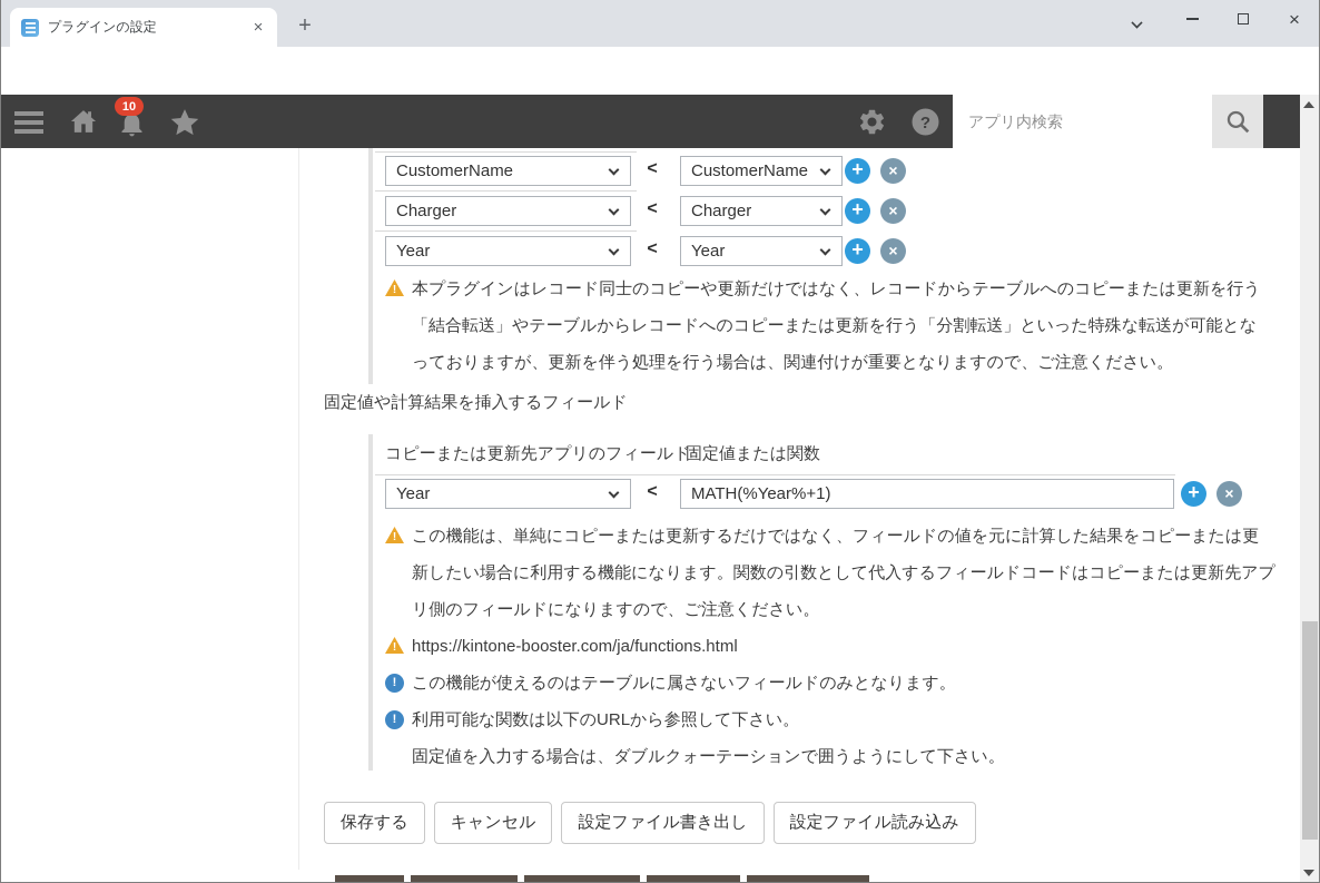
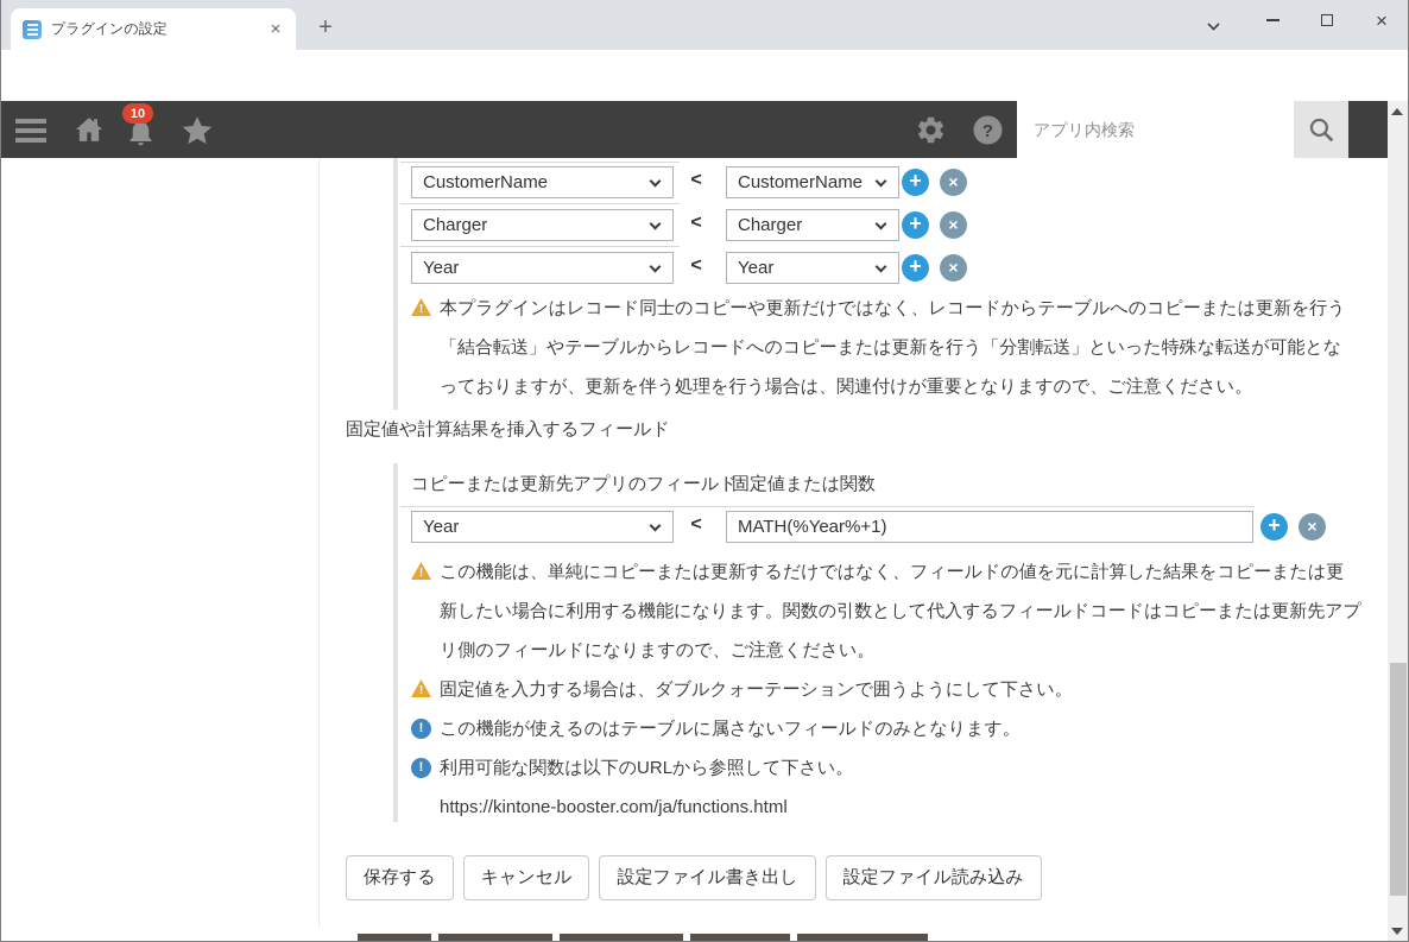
  プラグインの設定
  ×
  +
  ×
  10
  ?
  アプリ内検索
  CustomerName
  <
  CustomerName
  +
  ×
  Charger
  <
  Charger
  +
  ×
  Year
  <
  Year
  +
  ×
  !
  本プラグインはレコード同士のコピーや更新だけではなく、レコードからテーブルへのコピーまたは更新を行う「結合転送」やテーブルからレコードへのコピーまたは更新を行う「分割転送」といった特殊な転送が可能となっておりますが、更新を伴う処理を行う場合は、関連付けが重要となりますので、ご注意ください。
  固定値や計算結果を挿入するフィールド
  コピーまたは更新先アプリのフィールド
  固定値または関数
  Year
  <
  MATH(%Year%+1)
  +
  ×
  !
  この機能は、単純にコピーまたは更新するだけではなく、フィールドの値を元に計算した結果をコピーまたは更新したい場合に利用する機能になります。関数の引数として代入するフィールドコードはコピーまたは更新先アプリ側のフィールドになりますので、ご注意ください。
  !
- https://kintone-booster.com/ja/functions.html
+ 固定値を入力する場合は、ダブルクォーテーションで囲うようにして下さい。
  !
  この機能が使えるのはテーブルに属さないフィールドのみとなります。
  !
  利用可能な関数は以下のURLから参照して下さい。
- 固定値を入力する場合は、ダブルクォーテーションで囲うようにして下さい。
+ https://kintone-booster.com/ja/functions.html
  保存する
  キャンセル
  設定ファイル書き出し
  設定ファイル読み込み
